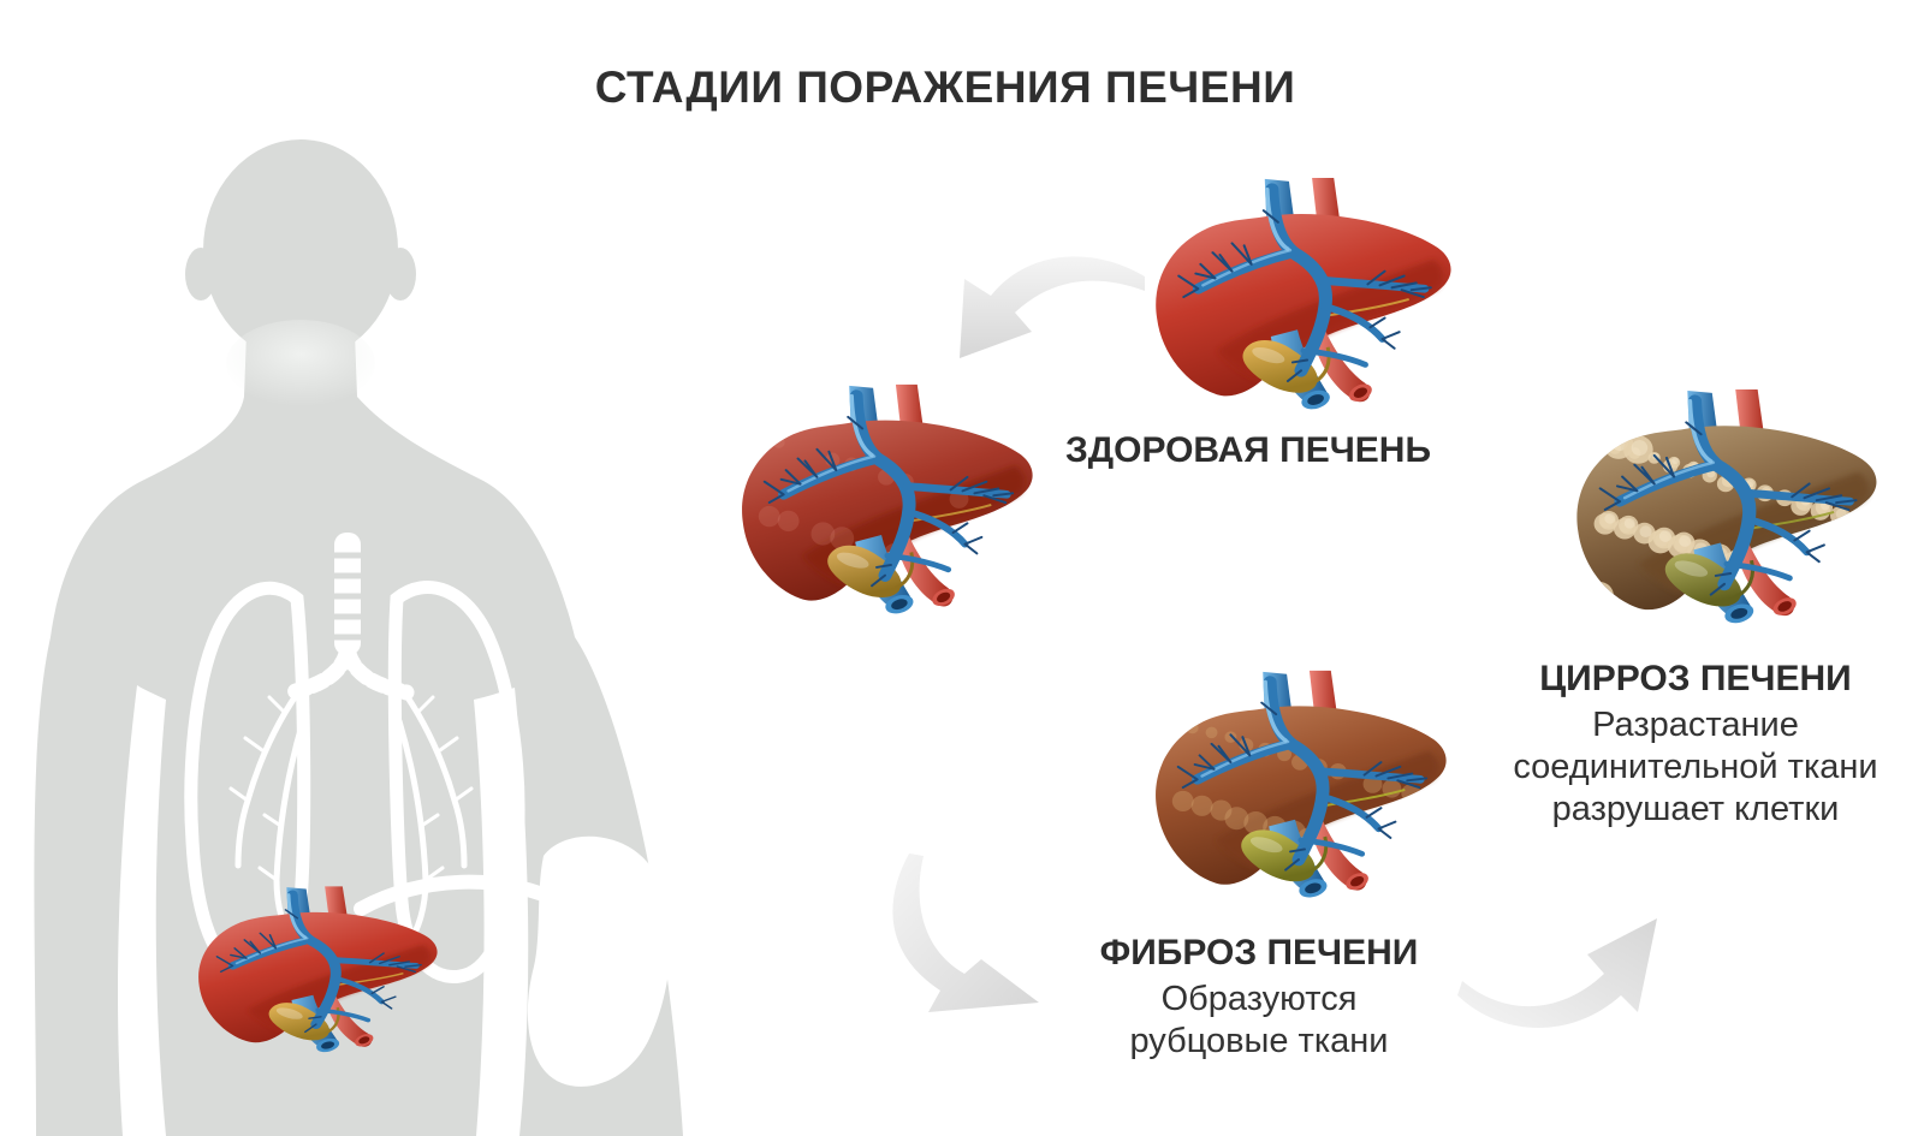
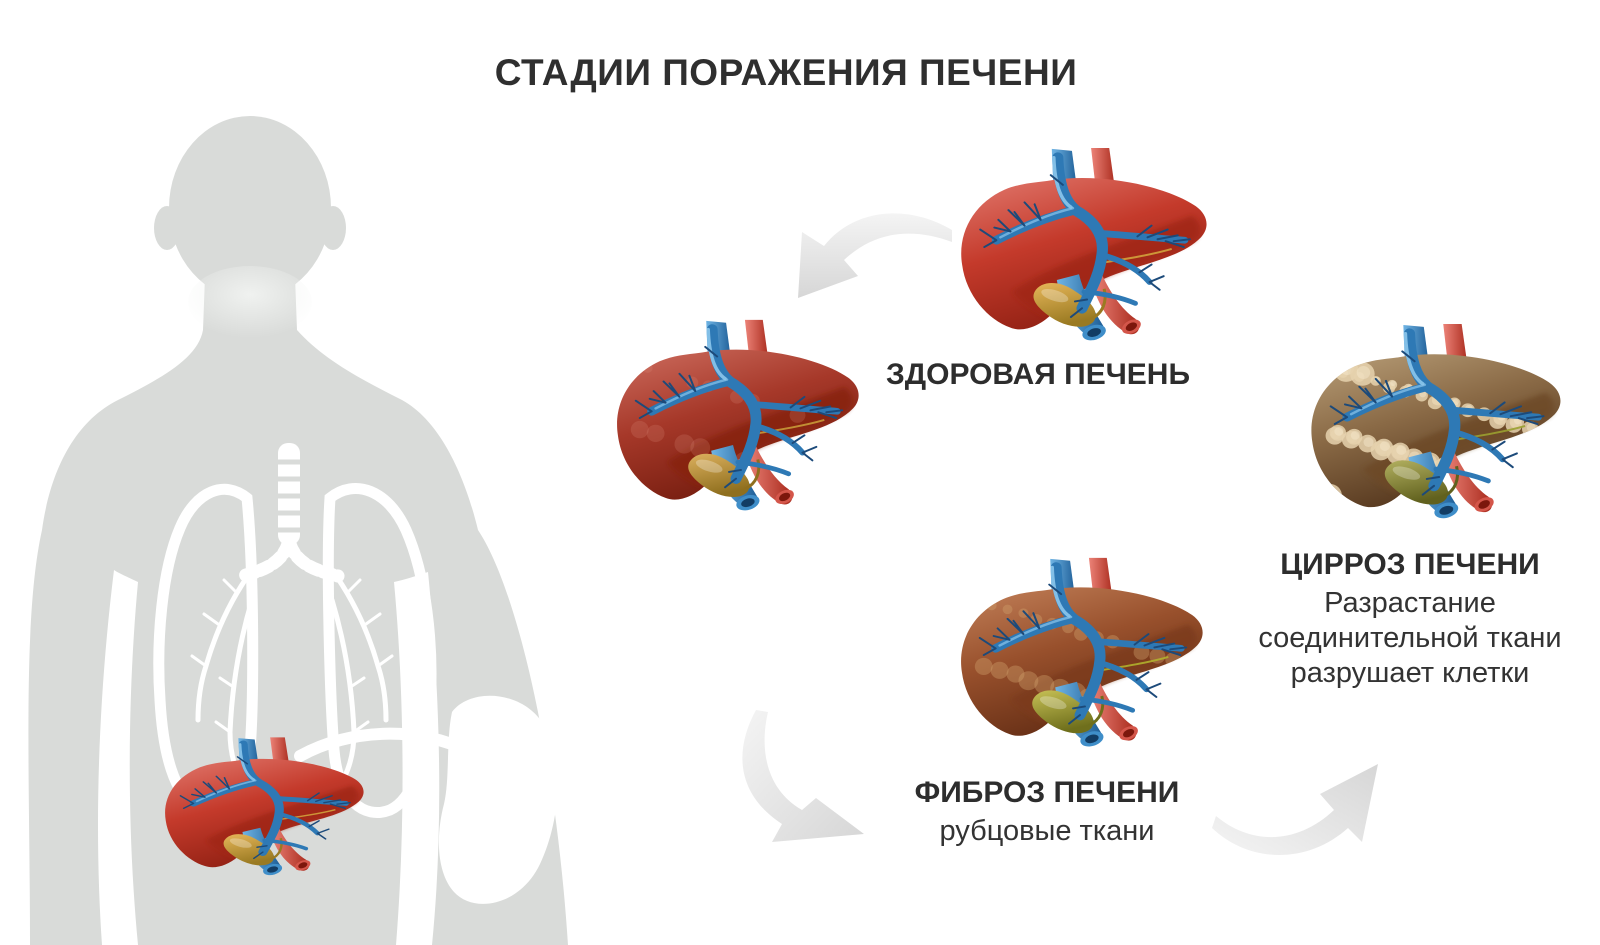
  СТАДИИ ПОРАЖЕНИЯ ПЕЧЕНИ
  ЗДОРОВАЯ ПЕЧЕНЬ
  ФИБРОЗ ПЕЧЕНИ
- Образуются
  рубцовые ткани
  ЦИРРОЗ ПЕЧЕНИ
  Разрастание
  соединительной ткани
  разрушает клетки
